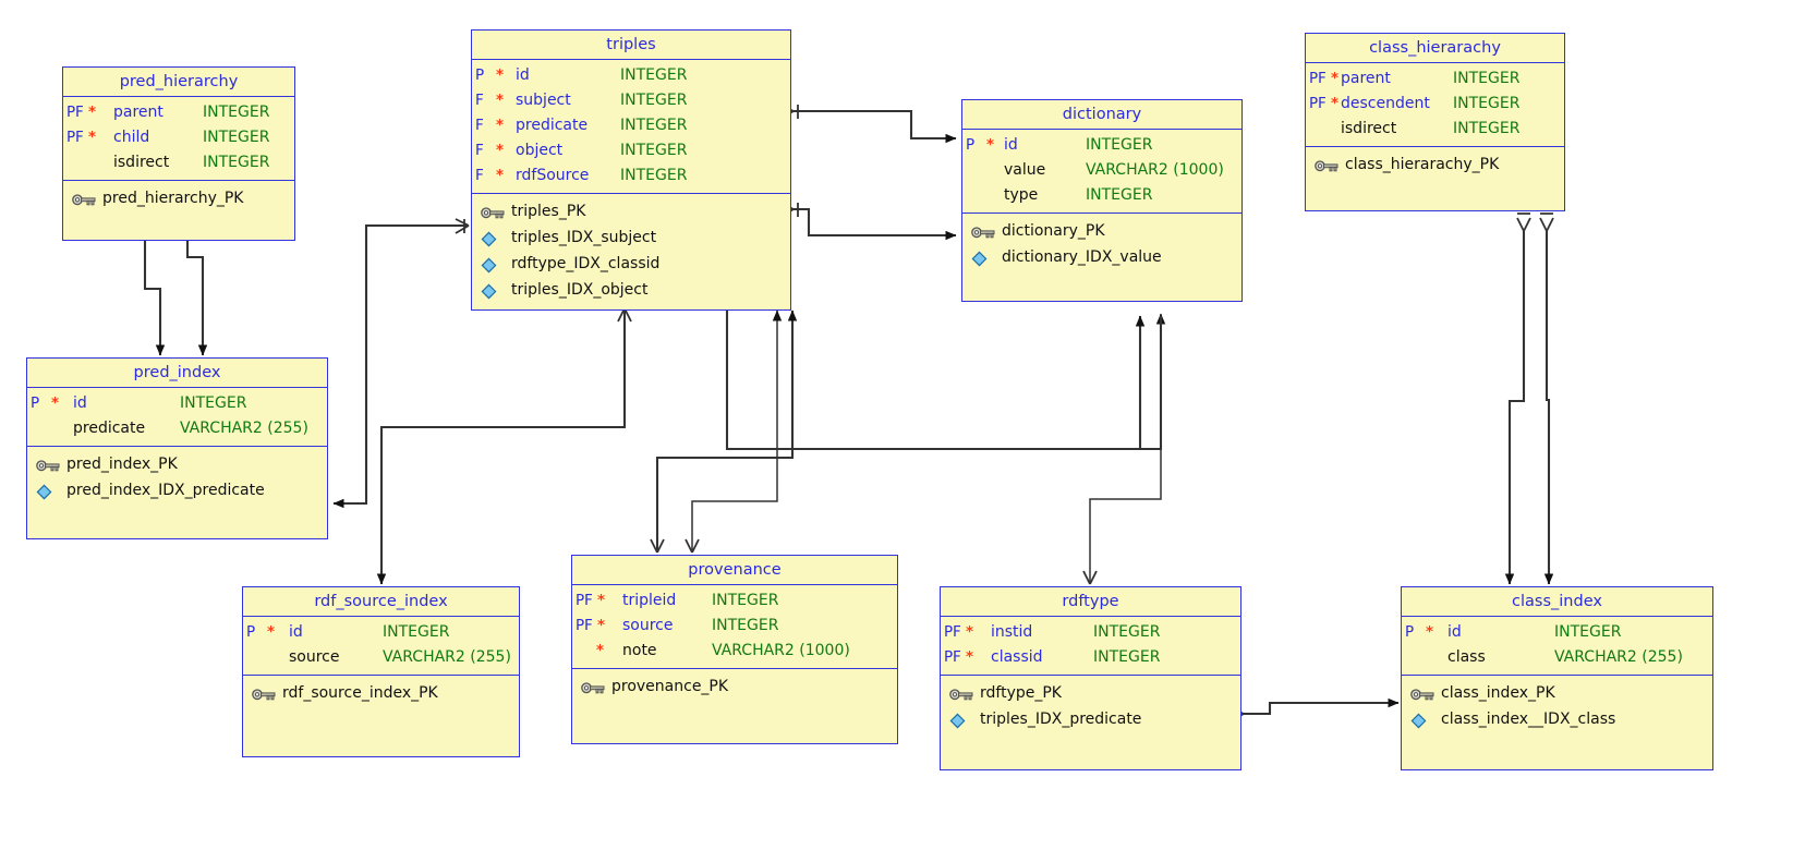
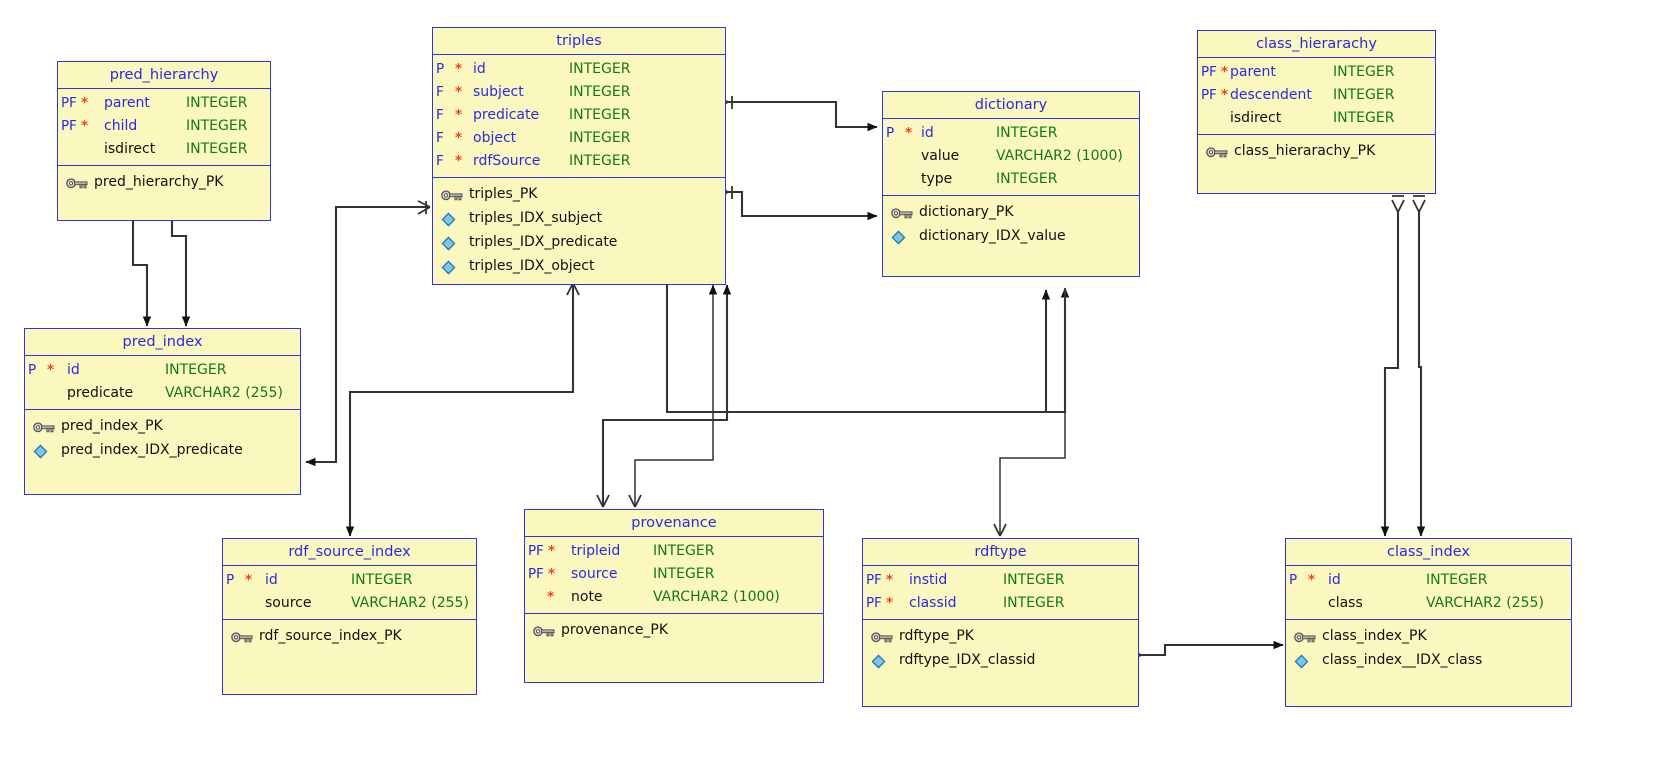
  pred_hierarchy
  PF
  *
  parent
  INTEGER
  PF
  *
  child
  INTEGER
  isdirect
  INTEGER
  pred_hierarchy_PK
  triples
  P
  *
  id
  INTEGER
  F
  *
  subject
  INTEGER
  F
  *
  predicate
  INTEGER
  F
  *
  object
  INTEGER
  F
  *
  rdfSource
  INTEGER
  triples_PK
  triples_IDX_subject
- rdftype_IDX_classid
+ triples_IDX_predicate
  triples_IDX_object
  dictionary
  P
  *
  id
  INTEGER
  value
  VARCHAR2 (1000)
  type
  INTEGER
  dictionary_PK
  dictionary_IDX_value
  class_hierarachy
  PF
  *
  parent
  INTEGER
  PF
  *
  descendent
  INTEGER
  isdirect
  INTEGER
  class_hierarachy_PK
  pred_index
  P
  *
  id
  INTEGER
  predicate
  VARCHAR2 (255)
  pred_index_PK
  pred_index_IDX_predicate
  rdf_source_index
  P
  *
  id
  INTEGER
  source
  VARCHAR2 (255)
  rdf_source_index_PK
  provenance
  PF
  *
  tripleid
  INTEGER
  PF
  *
  source
  INTEGER
  *
  note
  VARCHAR2 (1000)
  provenance_PK
  rdftype
  PF
  *
  instid
  INTEGER
  PF
  *
  classid
  INTEGER
  rdftype_PK
- triples_IDX_predicate
+ rdftype_IDX_classid
  class_index
  P
  *
  id
  INTEGER
  class
  VARCHAR2 (255)
  class_index_PK
  class_index__IDX_class
